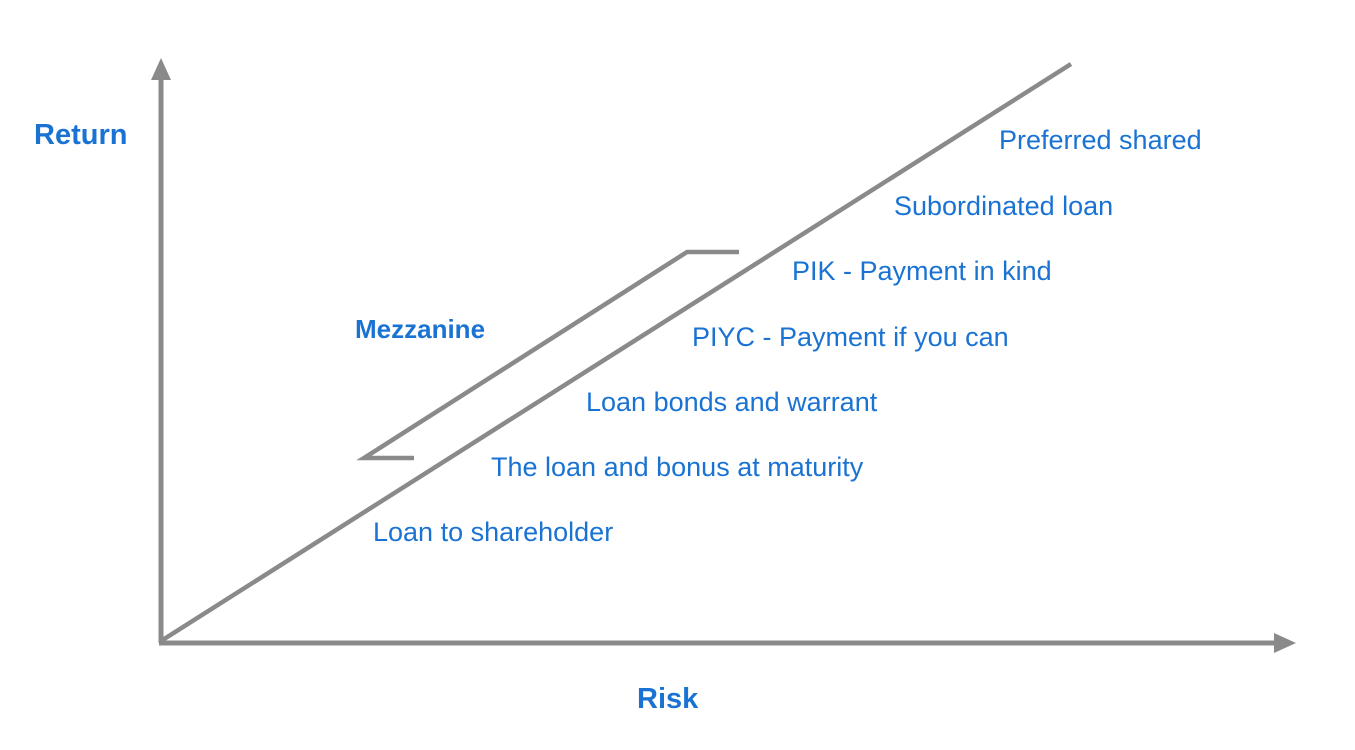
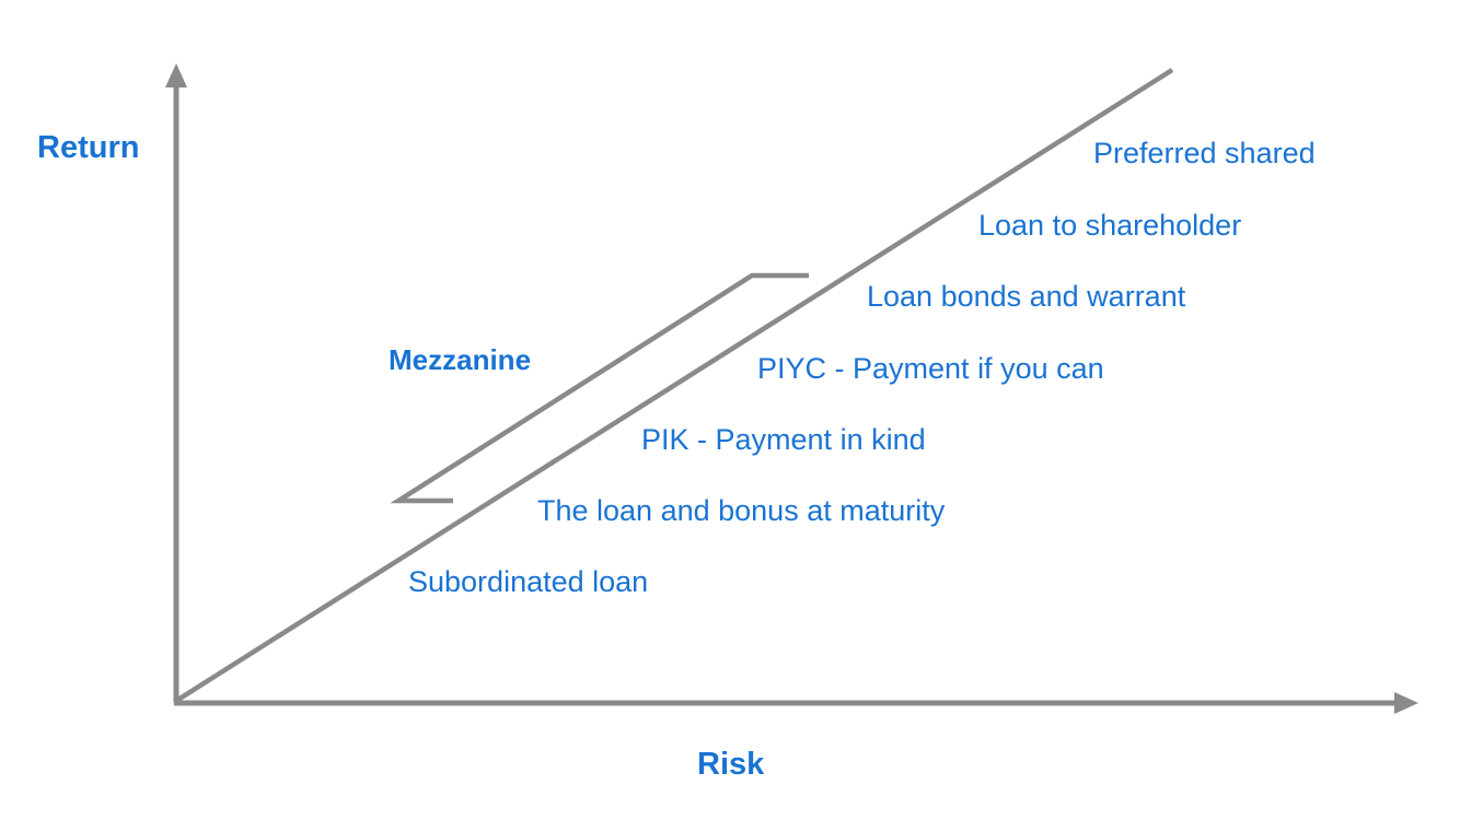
  Return
  Risk
  Mezzanine
  Preferred shared
- Subordinated loan
+ Loan to shareholder
- PIK - Payment in kind
+ Loan bonds and warrant
  PIYC - Payment if you can
- Loan bonds and warrant
+ PIK - Payment in kind
  The loan and bonus at maturity
- Loan to shareholder
+ Subordinated loan
